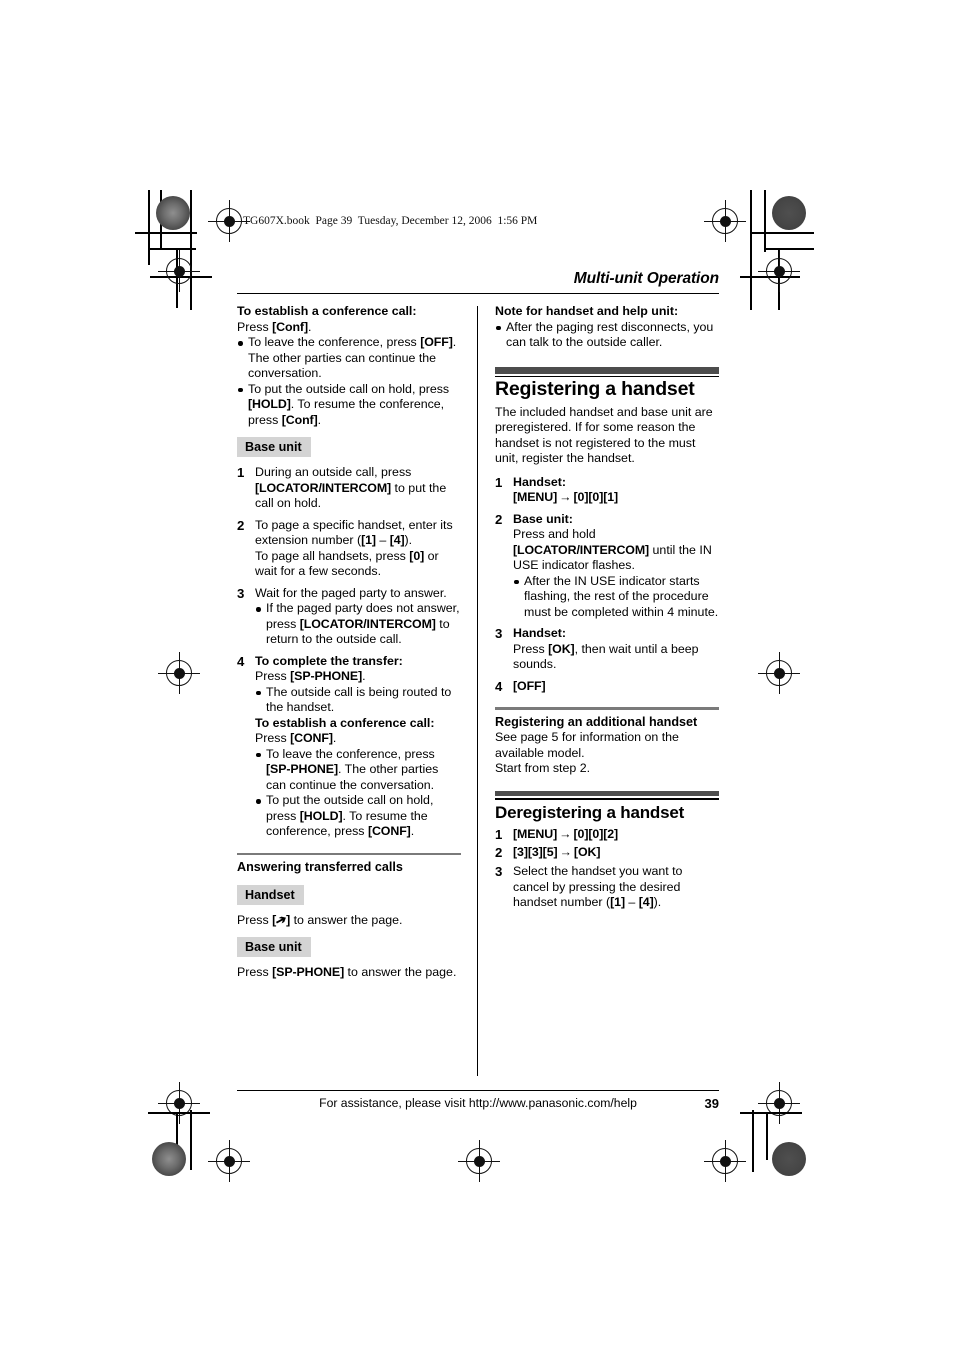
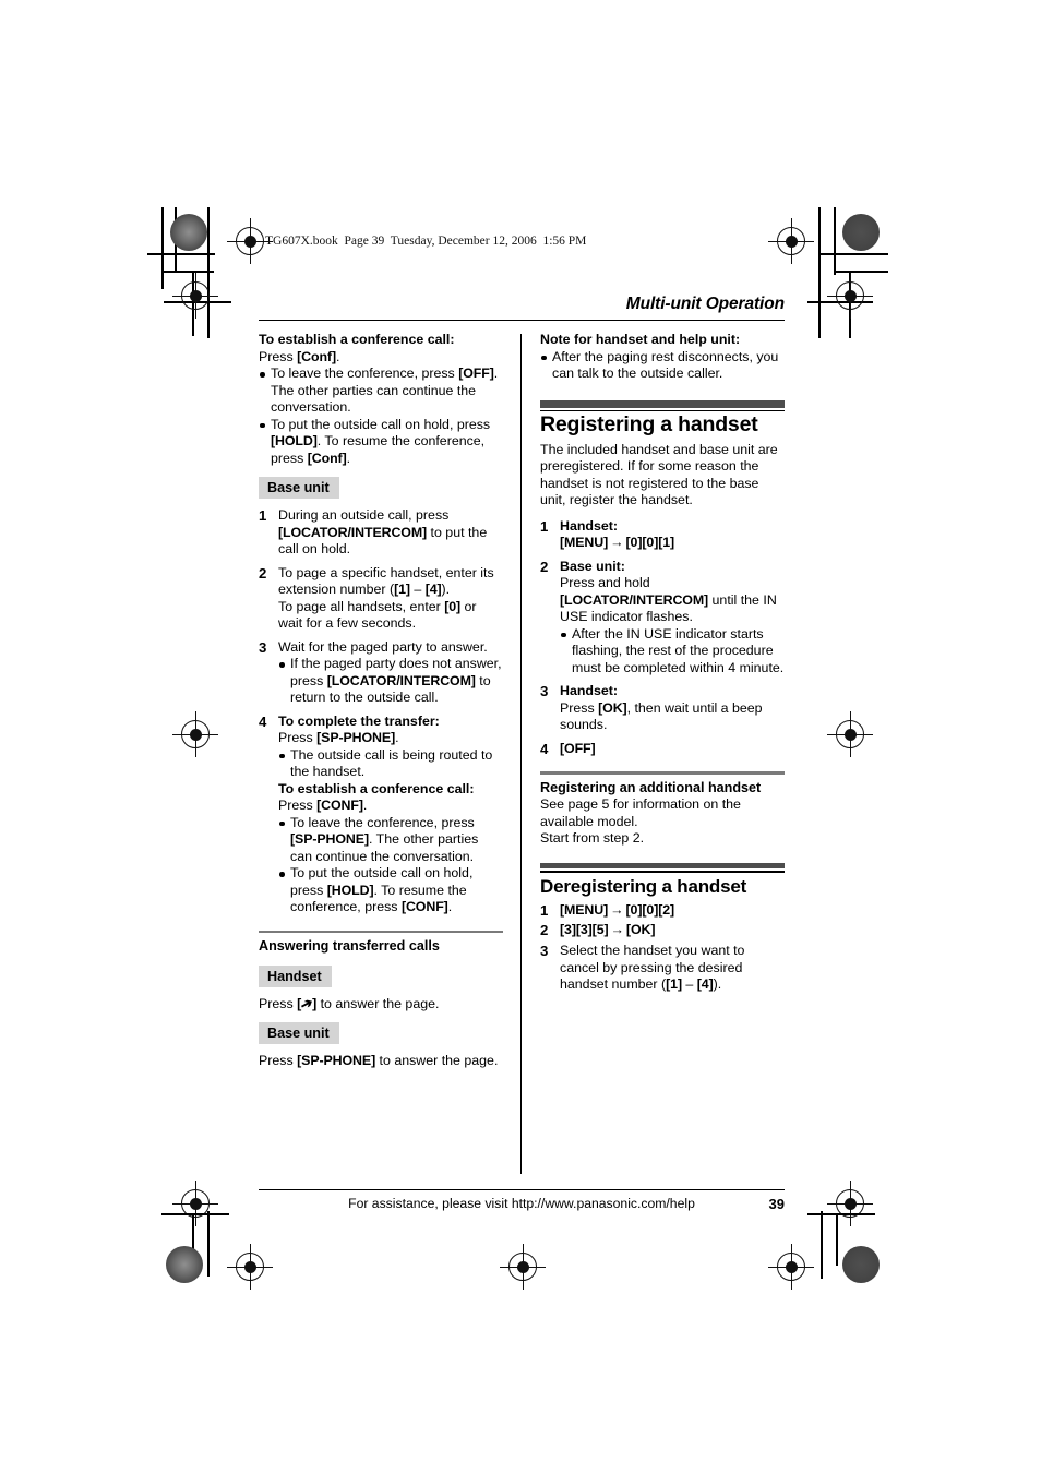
  TG607X.book Page 39 Tuesday, December 12, 2006 1:56 PM
  Multi-unit Operation
  To establish a conference call:
  Press [Conf].
  To leave the conference, press [OFF]. The other parties can continue the conversation.
  To put the outside call on hold, press [HOLD]. To resume the conference, press [Conf].
  Base unit
  1
  During an outside call, press [LOCATOR/INTERCOM] to put the call on hold.
  2
  To page a specific handset, enter its extension number ([1] – [4]).
- To page all handsets, press [0] or wait for a few seconds.
+ To page all handsets, enter [0] or wait for a few seconds.
  3
  Wait for the paged party to answer.
  If the paged party does not answer, press [LOCATOR/INTERCOM] to return to the outside call.
  4
  To complete the transfer:
  Press [SP-PHONE].
  The outside call is being routed to the handset.
  To establish a conference call:
  Press [CONF].
  To leave the conference, press [SP-PHONE]. The other parties can continue the conversation.
  To put the outside call on hold, press [HOLD]. To resume the conference, press [CONF].
  Answering transferred calls
  Handset
  Base unit
  Press [SP-PHONE] to answer the page.
  Note for handset and help unit:
  After the paging rest disconnects, you can talk to the outside caller.
  Registering a handset
- The included handset and base unit are preregistered. If for some reason the handset is not registered to the must unit, register the handset.
+ The included handset and base unit are preregistered. If for some reason the handset is not registered to the base unit, register the handset.
  1
  Handset:
  [MENU] → [0][0][1]
  2
  Base unit:
  Press and hold [LOCATOR/INTERCOM] until the IN USE indicator flashes.
  After the IN USE indicator starts flashing, the rest of the procedure must be completed within 4 minute.
  3
  Handset:
  Press [OK], then wait until a beep sounds.
  4
  [OFF]
  Registering an additional handset
  See page 5 for information on the available model.
  Start from step 2.
  Deregistering a handset
  1
  [MENU] → [0][0][2]
  2
  [3][3][5] → [OK]
  3
  Select the handset you want to cancel by pressing the desired handset number ([1] – [4]).
  For assistance, please visit http://www.panasonic.com/help
  39
